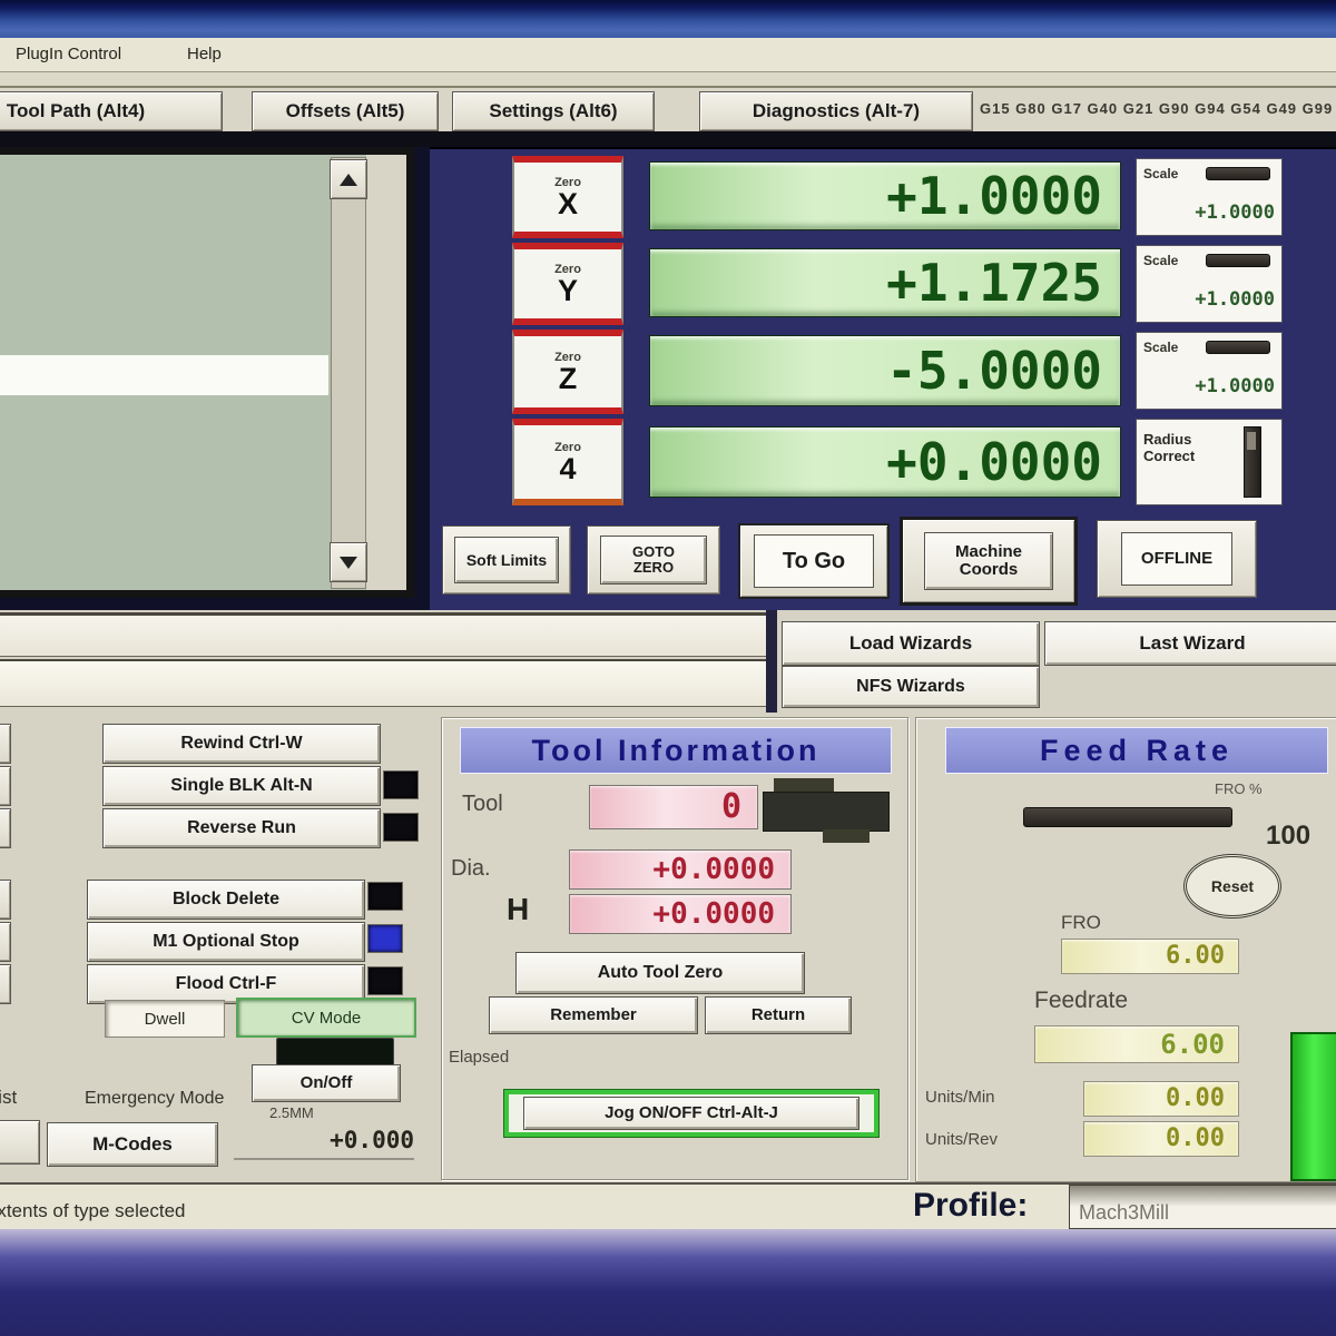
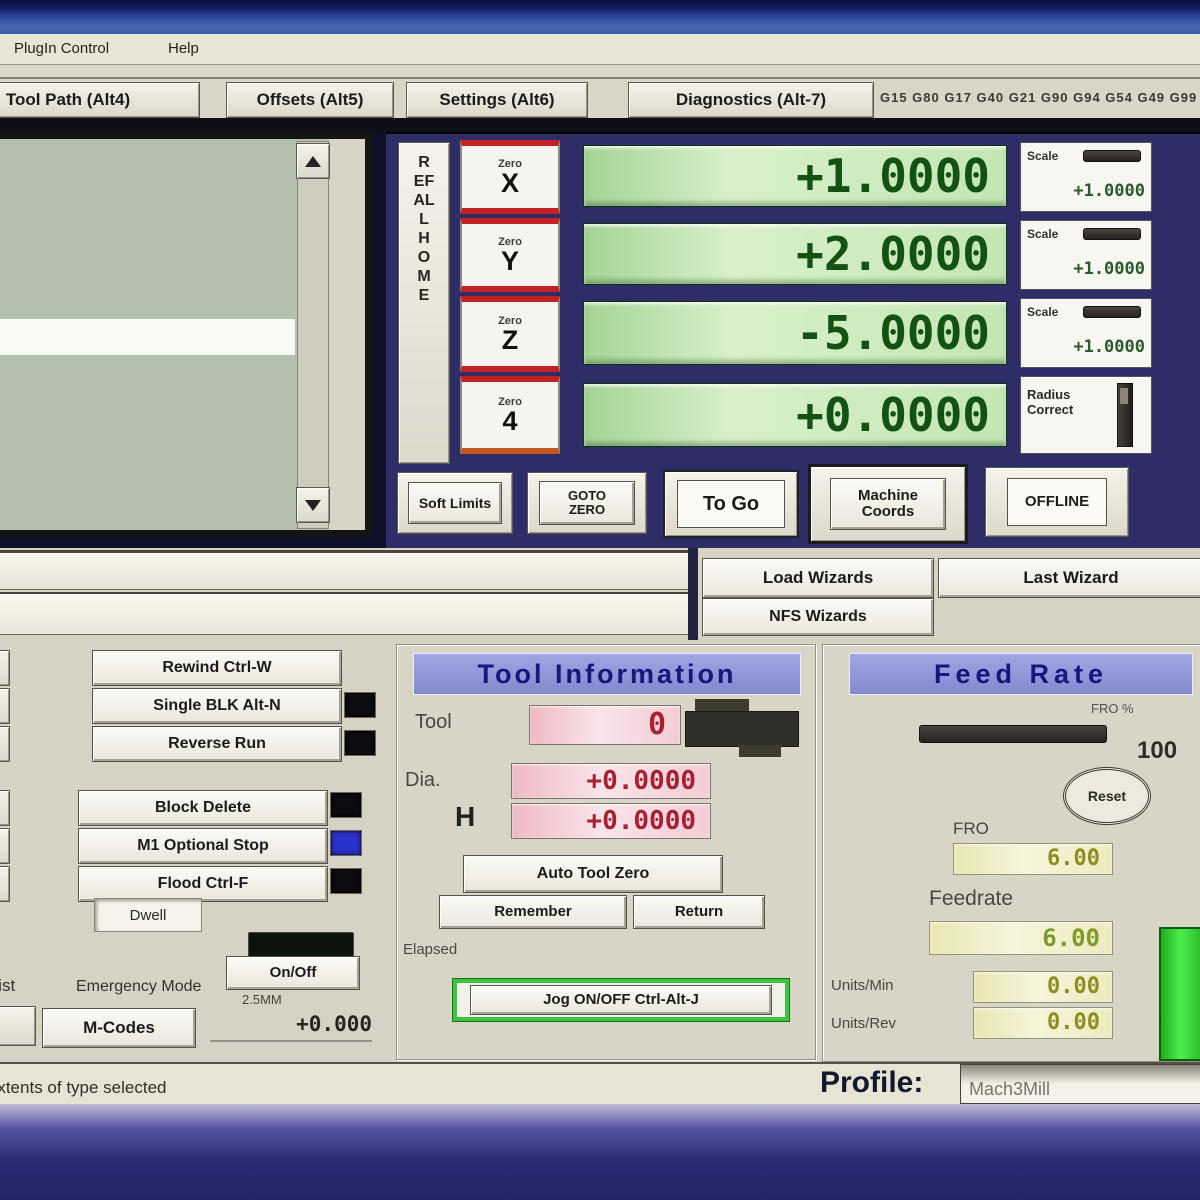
  PlugIn Control
  Help
  Tool Path (Alt4)
  Offsets (Alt5)
  Settings (Alt6)
  Diagnostics (Alt-7)
  G15 G80 G17 G40 G21 G90 G94 G54 G49 G99
+ REF ALL HOME
  Zero
  X
  Zero
  Y
  Zero
  Z
  Zero
  4
  +1.0000
- +1.1725
+ +2.0000
  -5.0000
  +0.0000
  Scale
  +1.0000
  Scale
  +1.0000
  Scale
  +1.0000
  Radius Correct
  Soft Limits
  GOTO ZERO
  To Go
  Machine Coords
  OFFLINE
  Load Wizards
  Last Wizard
  NFS Wizards
  Rewind Ctrl-W
  Single BLK Alt-N
  Reverse Run
  Block Delete
  M1 Optional Stop
  Flood Ctrl-F
  Dwell
- CV Mode
  On/Off
  ist
  Emergency Mode
  2.5MM
  M-Codes
  +0.000
  Tool Information
  Tool
  0
  Dia.
  +0.0000
  H
  +0.0000
  Auto Tool Zero
  Remember
  Return
  Elapsed
  Jog ON/OFF Ctrl-Alt-J
  Feed Rate
  FRO %
  100
  Reset
  FRO
  6.00
  Feedrate
  6.00
  Units/Min
  0.00
  Units/Rev
  0.00
  xtents of type selected
  Profile:
  Mach3Mill
